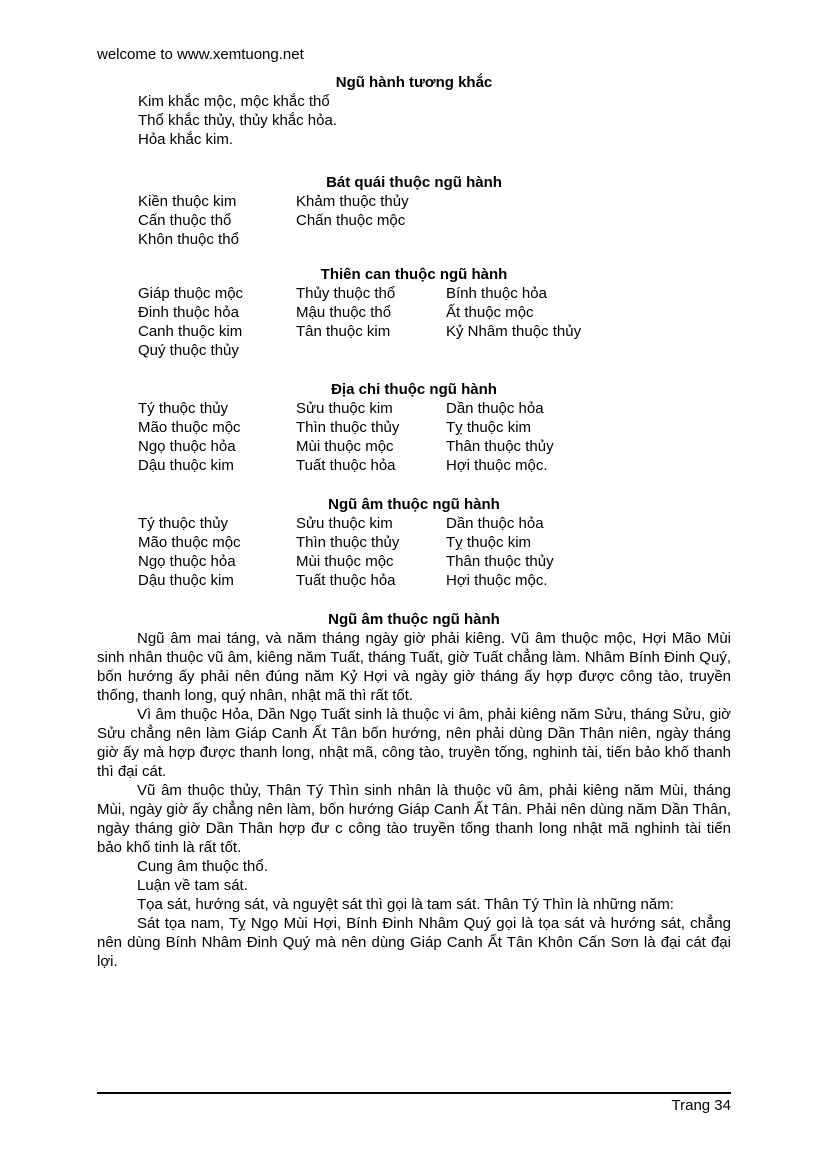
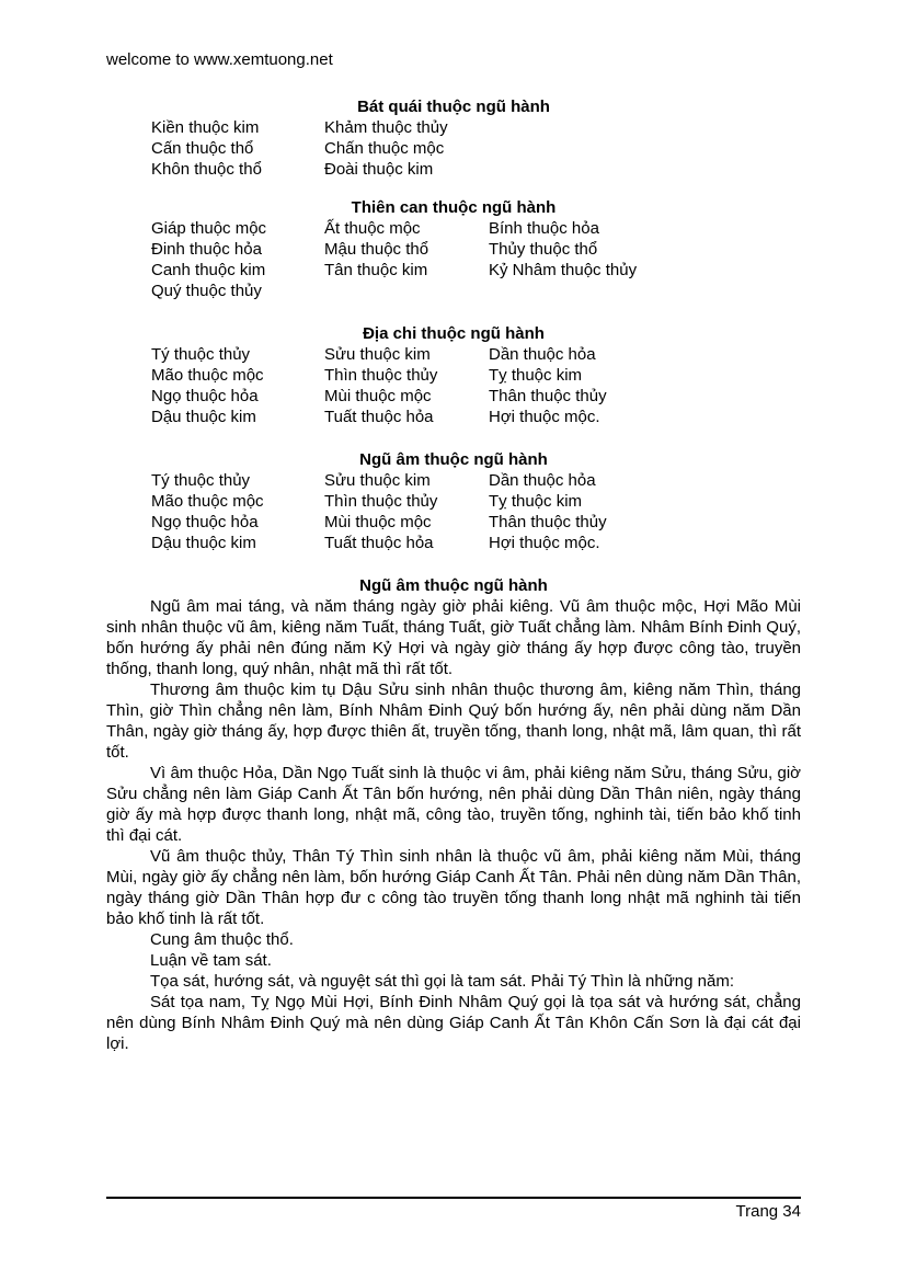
  welcome to www.xemtuong.net
- Ngũ hành tương khắc
- Kim khắc mộc, mộc khắc thổ
- Thổ khắc thủy, thủy khắc hỏa.
- Hỏa khắc kim.
  Bát quái thuộc ngũ hành
  Kiền thuộc kim
  Khảm thuộc thủy
  Cấn thuộc thổ
  Chấn thuộc mộc
  Khôn thuộc thổ
+ Đoài thuộc kim
  Thiên can thuộc ngũ hành
  Giáp thuộc mộc
- Thủy thuộc thổ
+ Ất thuộc mộc
  Bính thuộc hỏa
  Đinh thuộc hỏa
  Mậu thuộc thổ
- Ất thuộc mộc
+ Thủy thuộc thổ
  Canh thuộc kim
  Tân thuộc kim
  Kỷ Nhâm thuộc thủy
  Quý thuộc thủy
  Địa chi thuộc ngũ hành
  Tý thuộc thủy
  Sửu thuộc kim
  Dần thuộc hỏa
  Mão thuộc mộc
  Thìn thuộc thủy
  Tỵ thuộc kim
  Ngọ thuộc hỏa
  Mùi thuộc mộc
  Thân thuộc thủy
  Dậu thuộc kim
  Tuất thuộc hỏa
  Hợi thuộc mộc.
  Ngũ âm thuộc ngũ hành
  Tý thuộc thủy
  Sửu thuộc kim
  Dần thuộc hỏa
  Mão thuộc mộc
  Thìn thuộc thủy
  Tỵ thuộc kim
  Ngọ thuộc hỏa
  Mùi thuộc mộc
  Thân thuộc thủy
  Dậu thuộc kim
  Tuất thuộc hỏa
  Hợi thuộc mộc.
  Ngũ âm thuộc ngũ hành
  Ngũ âm mai táng, và năm tháng ngày giờ phải kiêng. Vũ âm thuộc mộc, Hợi Mão Mùi sinh nhân thuộc vũ âm, kiêng năm Tuất, tháng Tuất, giờ Tuất chẳng làm. Nhâm Bính Đinh Quý, bốn hướng ấy phải nên đúng năm Kỷ Hợi và ngày giờ tháng ấy hợp được công tào, truyền thống, thanh long, quý nhân, nhật mã thì rất tốt.
+ Thương âm thuộc kim tụ Dậu Sửu sinh nhân thuộc thương âm, kiêng năm Thìn, tháng Thìn, giờ Thìn chẳng nên làm, Bính Nhâm Đinh Quý bốn hướng ấy, nên phải dùng năm Dần Thân, ngày giờ tháng ấy, hợp được thiên ất, truyền tống, thanh long, nhật mã, lâm quan, thì rất tốt.
- Vì âm thuộc Hỏa, Dần Ngọ Tuất sinh là thuộc vi âm, phải kiêng năm Sửu, tháng Sửu, giờ Sửu chẳng nên làm Giáp Canh Ất Tân bốn hướng, nên phải dùng Dần Thân niên, ngày tháng giờ ấy mà hợp được thanh long, nhật mã, công tào, truyền tống, nghinh tài, tiến bảo khố thanh thì đại cát.
+ Vì âm thuộc Hỏa, Dần Ngọ Tuất sinh là thuộc vi âm, phải kiêng năm Sửu, tháng Sửu, giờ Sửu chẳng nên làm Giáp Canh Ất Tân bốn hướng, nên phải dùng Dần Thân niên, ngày tháng giờ ấy mà hợp được thanh long, nhật mã, công tào, truyền tống, nghinh tài, tiến bảo khố tinh thì đại cát.
  Vũ âm thuộc thủy, Thân Tý Thìn sinh nhân là thuộc vũ âm, phải kiêng năm Mùi, tháng Mùi, ngày giờ ấy chẳng nên làm, bốn hướng Giáp Canh Ất Tân. Phải nên dùng năm Dần Thân, ngày tháng giờ Dần Thân hợp đư c công tào truyền tống thanh long nhật mã nghinh tài tiến bảo khố tinh là rất tốt.
  Cung âm thuộc thổ.
  Luận về tam sát.
- Tọa sát, hướng sát, và nguyệt sát thì gọi là tam sát. Thân Tý Thìn là những năm:
+ Tọa sát, hướng sát, và nguyệt sát thì gọi là tam sát. Phải Tý Thìn là những năm:
  Sát tọa nam, Tỵ Ngọ Mùi Hợi, Bính Đinh Nhâm Quý gọi là tọa sát và hướng sát, chẳng nên dùng Bính Nhâm Đinh Quý mà nên dùng Giáp Canh Ất Tân Khôn Cấn Sơn là đại cát đại lợi.
  Trang 34
